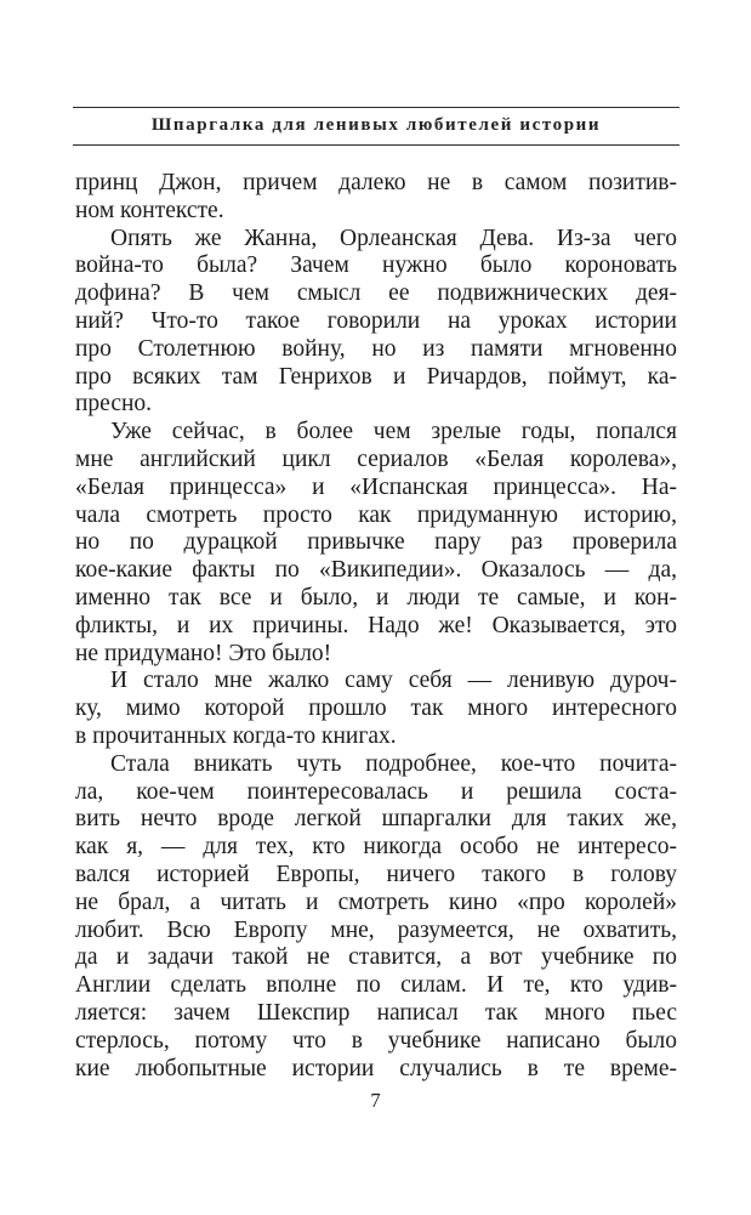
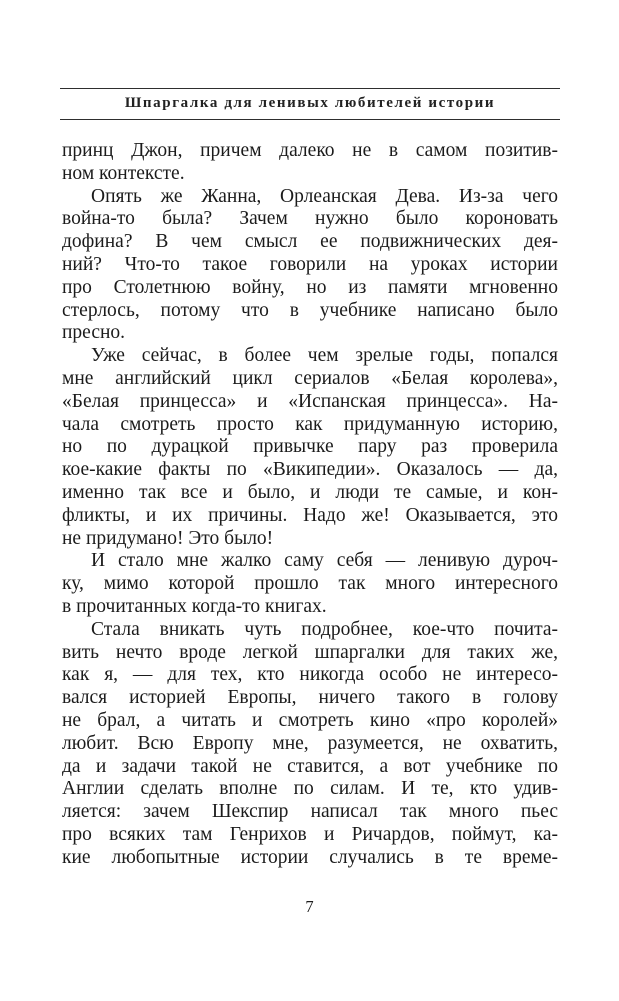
  Шпаргалка для ленивых любителей истории
  принц Джон, причем далеко не в самом позитив-
  ном контексте.
  Опять же Жанна, Орлеанская Дева. Из-за чего
  война-то была? Зачем нужно было короновать
  дофина? В чем смысл ее подвижнических дея-
  ний? Что-то такое говорили на уроках истории
  про Столетнюю войну, но из памяти мгновенно
- про всяких там Генрихов и Ричардов, поймут, ка-
+ стерлось, потому что в учебнике написано было
  пресно.
  Уже сейчас, в более чем зрелые годы, попался
  мне английский цикл сериалов «Белая королева»,
  «Белая принцесса» и «Испанская принцесса». На-
  чала смотреть просто как придуманную историю,
  но по дурацкой привычке пару раз проверила
  кое-какие факты по «Википедии». Оказалось — да,
  именно так все и было, и люди те самые, и кон-
  фликты, и их причины. Надо же! Оказывается, это
  не придумано! Это было!
  И стало мне жалко саму себя — ленивую дуроч-
  ку, мимо которой прошло так много интересного
  в прочитанных когда-то книгах.
  Стала вникать чуть подробнее, кое-что почита-
- ла, кое-чем поинтересовалась и решила соста-
  вить нечто вроде легкой шпаргалки для таких же,
  как я, — для тех, кто никогда особо не интересо-
  вался историей Европы, ничего такого в голову
  не брал, а читать и смотреть кино «про королей»
  любит. Всю Европу мне, разумеется, не охватить,
  да и задачи такой не ставится, а вот учебнике по
  Англии сделать вполне по силам. И те, кто удив-
  ляется: зачем Шекспир написал так много пьес
- стерлось, потому что в учебнике написано было
+ про всяких там Генрихов и Ричардов, поймут, ка-
  кие любопытные истории случались в те време-
  7
